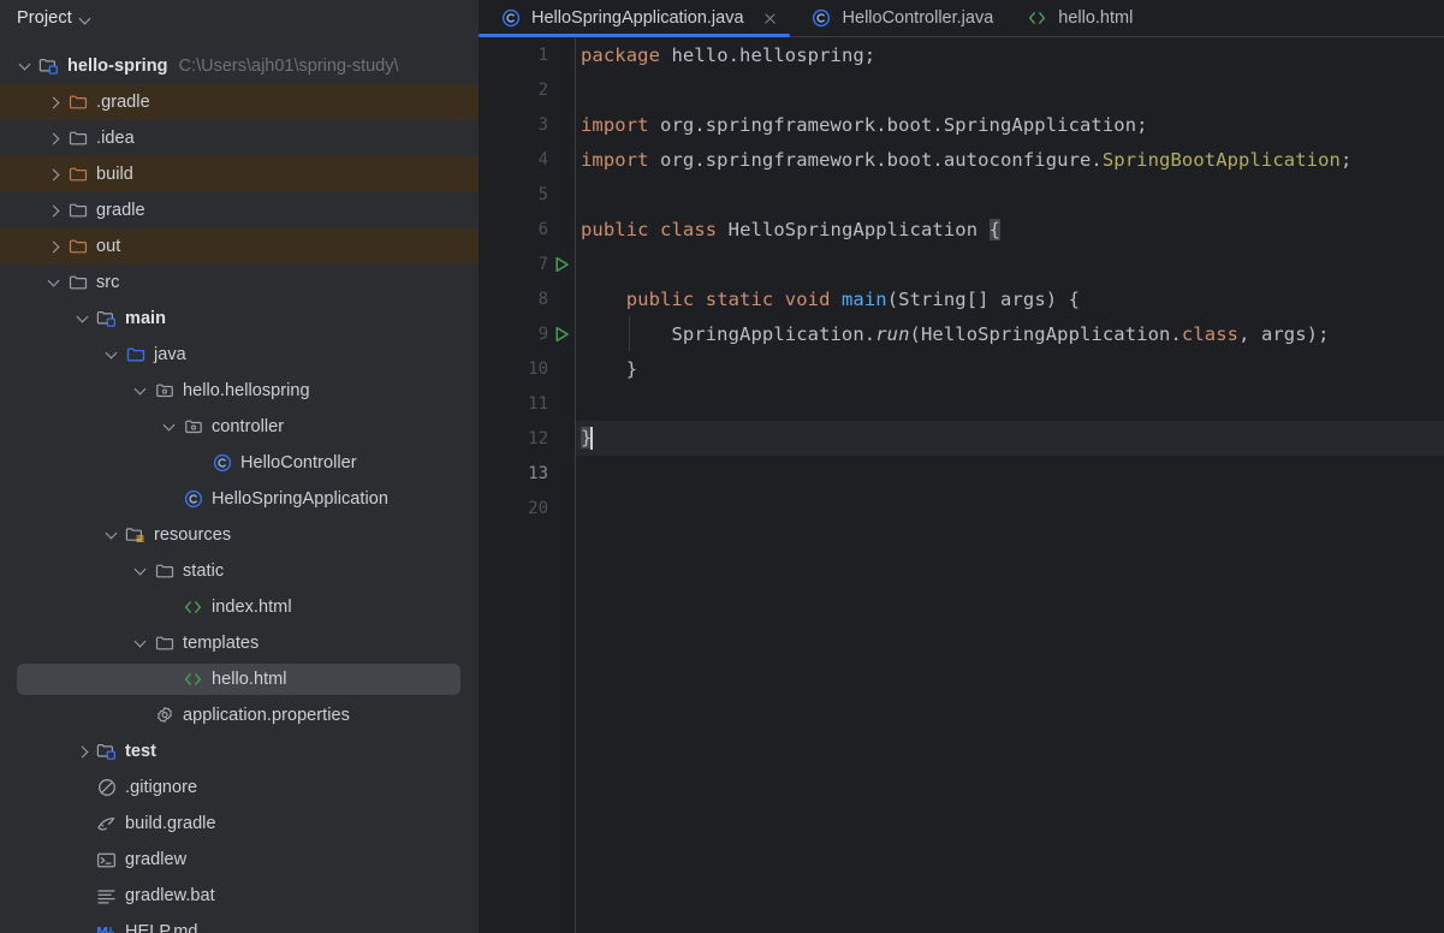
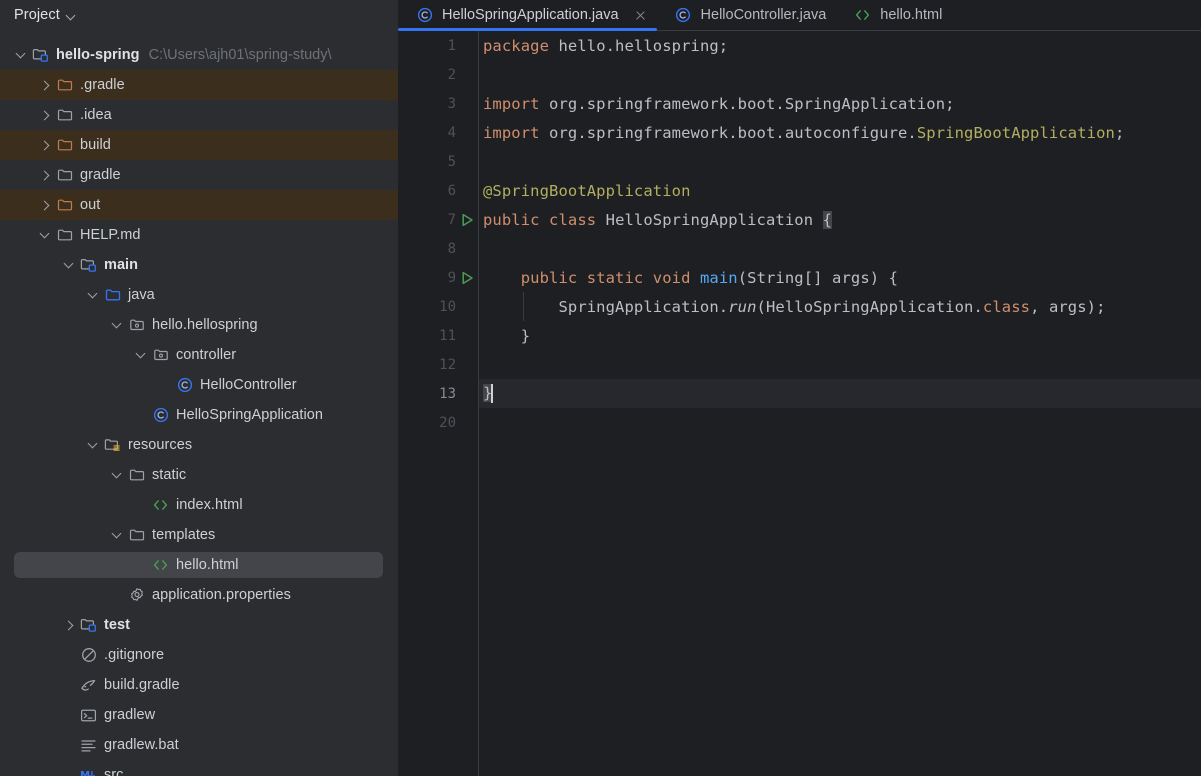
  Project
  hello-spring
  C:\Users\ajh01\spring-study\
  .gradle
  .idea
  build
  gradle
  out
- src
+ HELP.md
  main
  java
  hello.hellospring
  controller
  HelloController
  HelloSpringApplication
  resources
  static
  index.html
  templates
  hello.html
  application.properties
  test
  .gitignore
  build.gradle
  gradlew
  gradlew.bat
- HELP.md
+ src
  HelloSpringApplication.java
  HelloController.java
  hello.html
  1
  2
  3
  4
  5
  6
  7
  8
  9
  10
  11
  12
  13
  20
  package hello.hellospring;
  import org.springframework.boot.SpringApplication;
  import org.springframework.boot.autoconfigure.SpringBootApplication;
+ @SpringBootApplication
  public class HelloSpringApplication {
  public static void main(String[] args) {
  SpringApplication.run(HelloSpringApplication.class, args);
  }
  }
